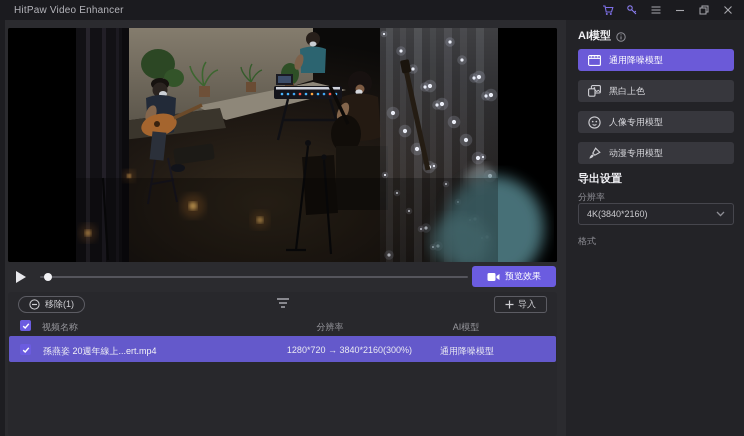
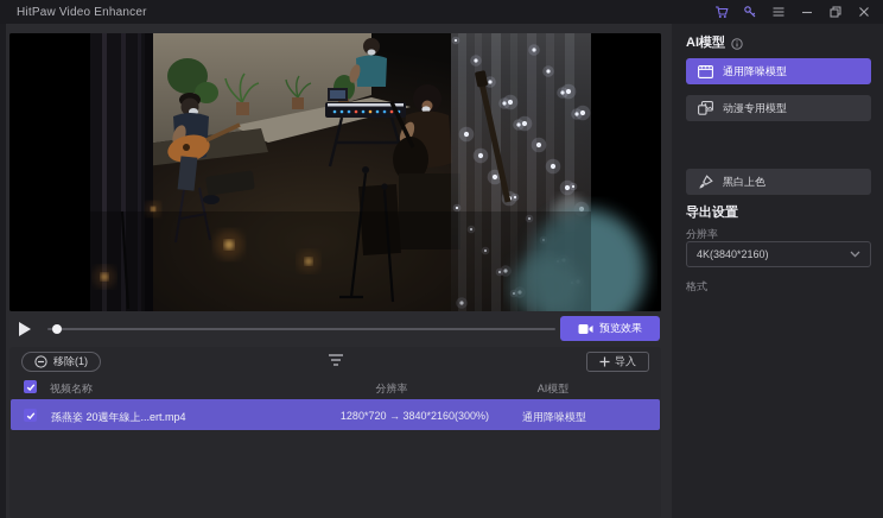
  HitPaw Video Enhancer
  预览效果
  移除(1)
  导入
  视频名称
  分辨率
  AI模型
  孫燕姿 20週年線上...ert.mp4
  1280*720 → 3840*2160(300%)
  通用降噪模型
  AI模型
  通用降噪模型
- 黑白上色
+ 动漫专用模型
- 人像专用模型
- 动漫专用模型
+ 黑白上色
  导出设置
  分辨率
  4K(3840*2160)
  格式
